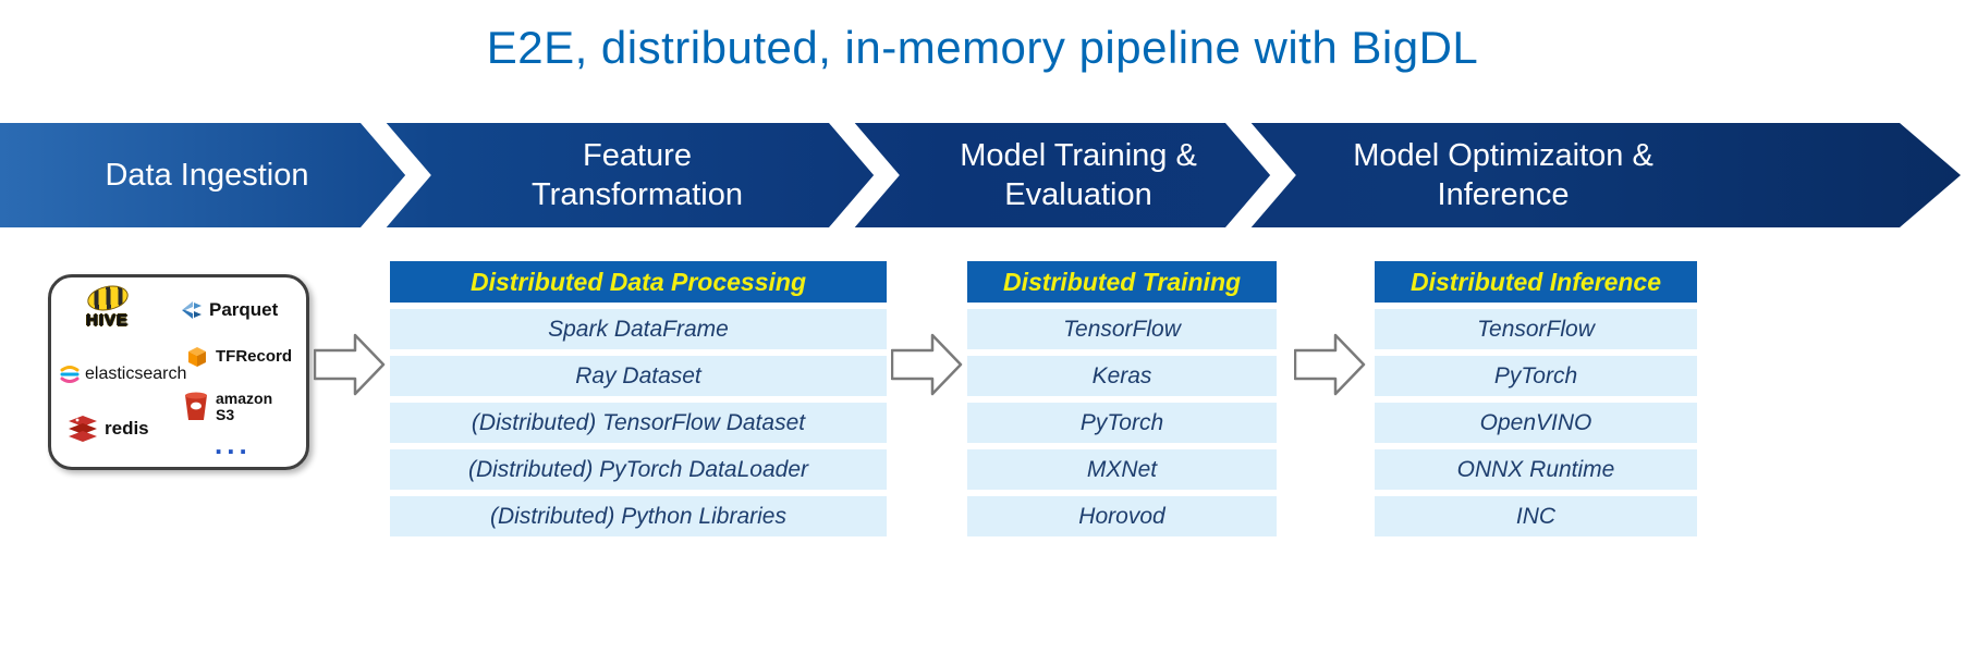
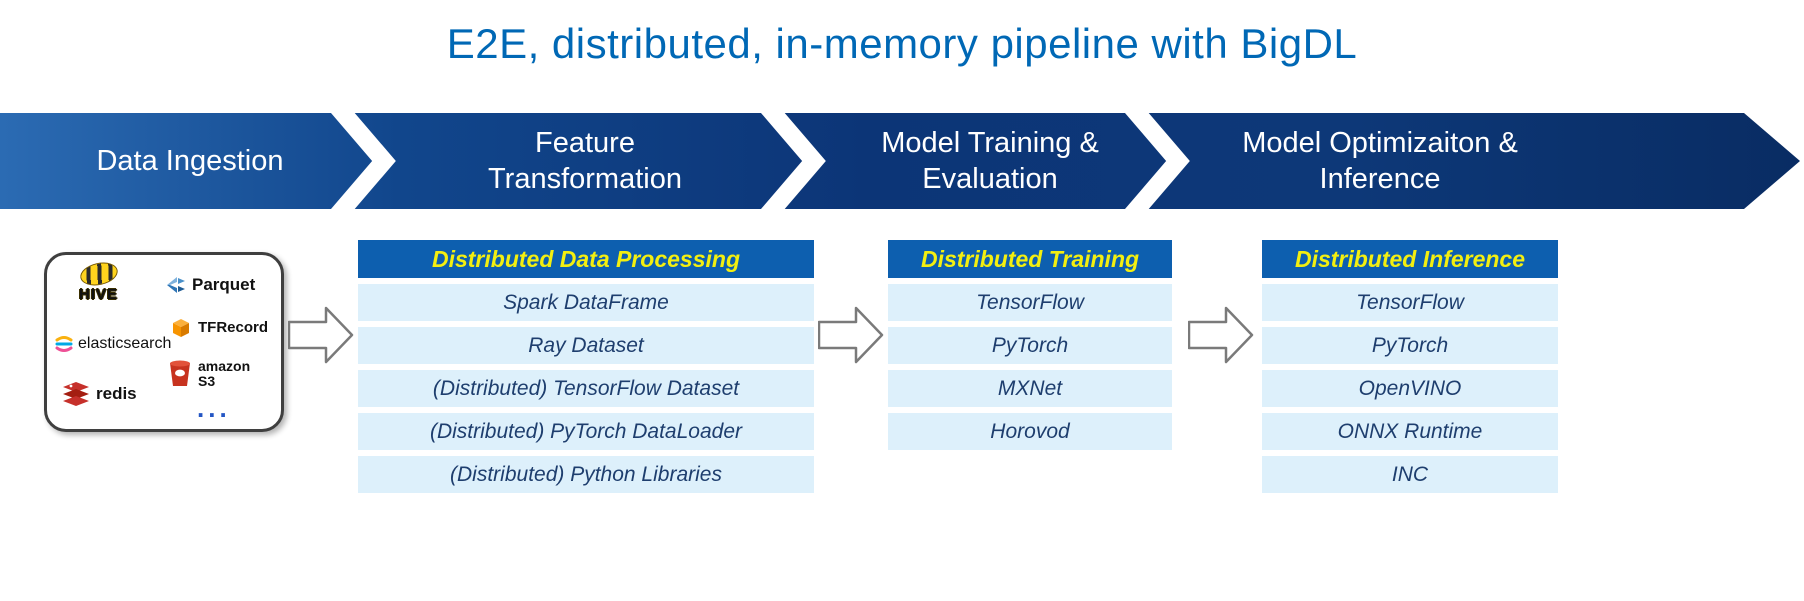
  E2E, distributed, in-memory pipeline with BigDL
  Data Ingestion
  Feature
  Transformation
  Model Training &
  Evaluation
  Model Optimizaiton &
  Inference
  HIVE
  Parquet
  elasticsearch
  TFRecord
  amazon S3
  redis
  ...
  Distributed Data Processing
  Spark DataFrame
  Ray Dataset
  (Distributed) TensorFlow Dataset
  (Distributed) PyTorch DataLoader
  (Distributed) Python Libraries
  Distributed Training
  TensorFlow
- Keras
  PyTorch
  MXNet
  Horovod
  Distributed Inference
  TensorFlow
  PyTorch
  OpenVINO
  ONNX Runtime
  INC
